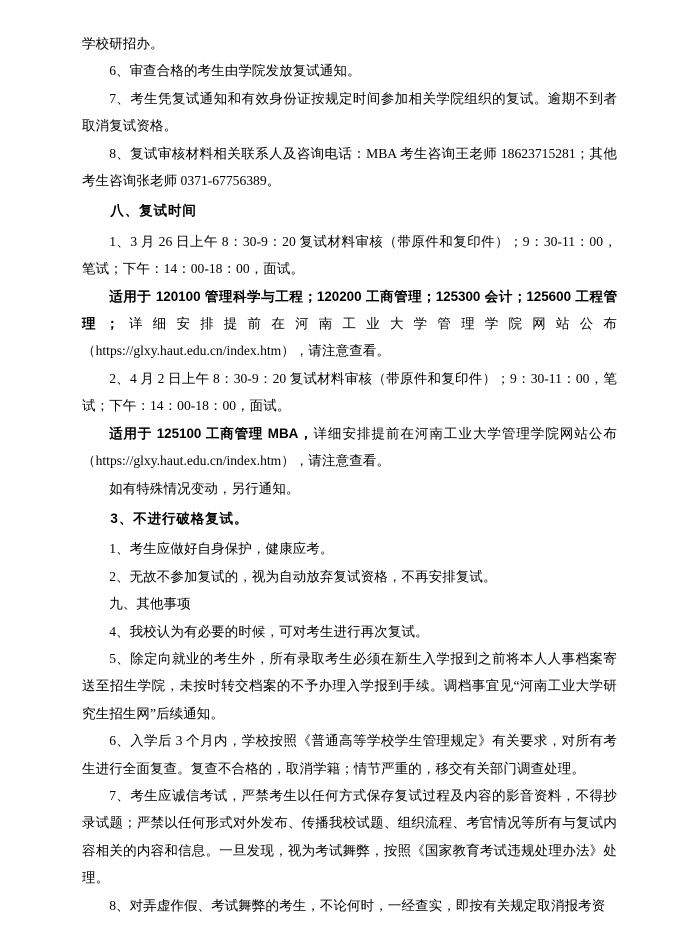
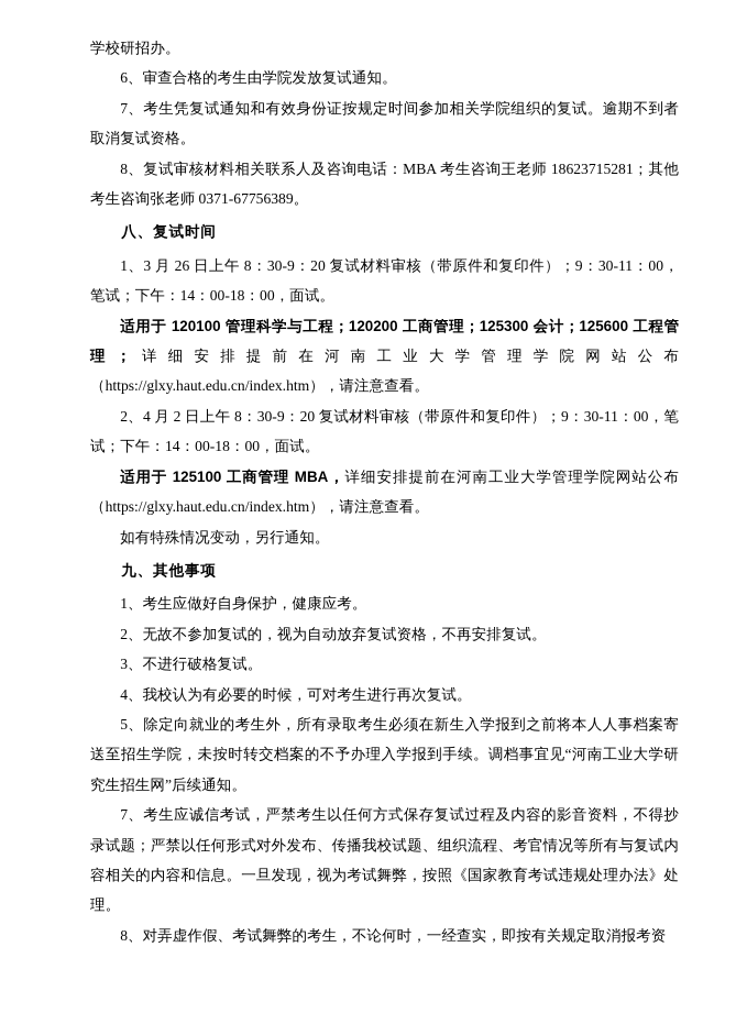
  学校研招办。
  6、审查合格的考生由学院发放复试通知。
  7、考生凭复试通知和有效身份证按规定时间参加相关学院组织的复试。逾期不到者取消复试资格。
  8、复试审核材料相关联系人及咨询电话：MBA 考生咨询王老师 18623715281；其他考生咨询张老师 0371-67756389。
  八、复试时间
  1、3 月 26 日上午 8：30-9：20 复试材料审核（带原件和复印件）；9：30-11：00，笔试；下午：14：00-18：00，面试。
  适用于 120100 管理科学与工程；120200 工商管理；125300 会计；125600 工程管理；详细安排提前在河南工业大学管理学院网站公布（https://glxy.haut.edu.cn/index.htm），请注意查看。
  2、4 月 2 日上午 8：30-9：20 复试材料审核（带原件和复印件）；9：30-11：00，笔试；下午：14：00-18：00，面试。
  适用于 125100 工商管理 MBA，详细安排提前在河南工业大学管理学院网站公布（https://glxy.haut.edu.cn/index.htm），请注意查看。
  如有特殊情况变动，另行通知。
- 3、不进行破格复试。
+ 九、其他事项
  1、考生应做好自身保护，健康应考。
  2、无故不参加复试的，视为自动放弃复试资格，不再安排复试。
- 九、其他事项
+ 3、不进行破格复试。
  4、我校认为有必要的时候，可对考生进行再次复试。
  5、除定向就业的考生外，所有录取考生必须在新生入学报到之前将本人人事档案寄送至招生学院，未按时转交档案的不予办理入学报到手续。调档事宜见“河南工业大学研究生招生网”后续通知。
- 6、入学后 3 个月内，学校按照《普通高等学校学生管理规定》有关要求，对所有考生进行全面复查。复查不合格的，取消学籍；情节严重的，移交有关部门调查处理。
  7、考生应诚信考试，严禁考生以任何方式保存复试过程及内容的影音资料，不得抄录试题；严禁以任何形式对外发布、传播我校试题、组织流程、考官情况等所有与复试内容相关的内容和信息。一旦发现，视为考试舞弊，按照《国家教育考试违规处理办法》处理。
  8、对弄虚作假、考试舞弊的考生，不论何时，一经查实，即按有关规定取消报考资
